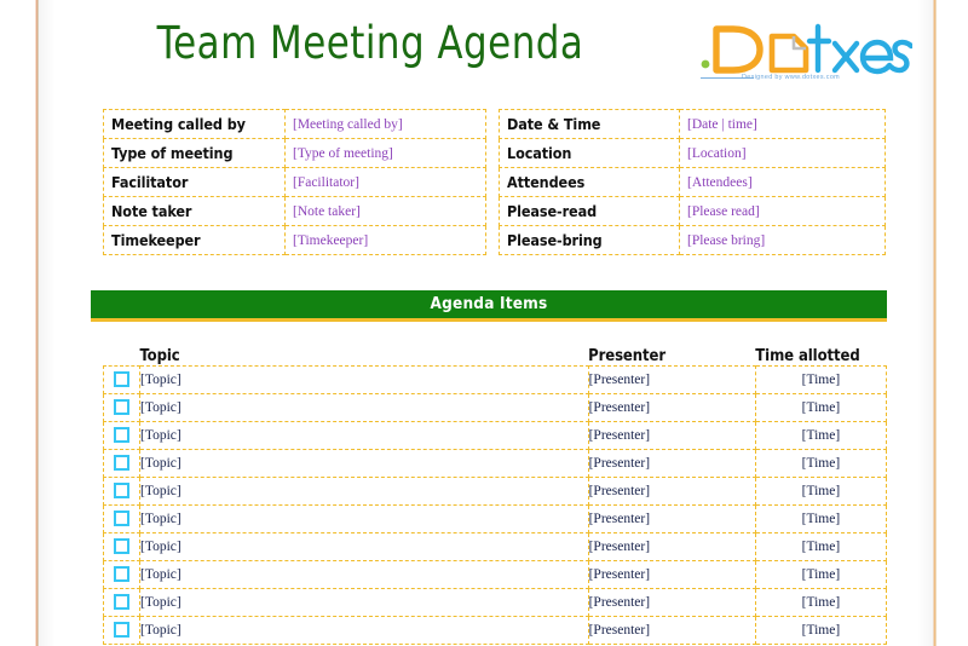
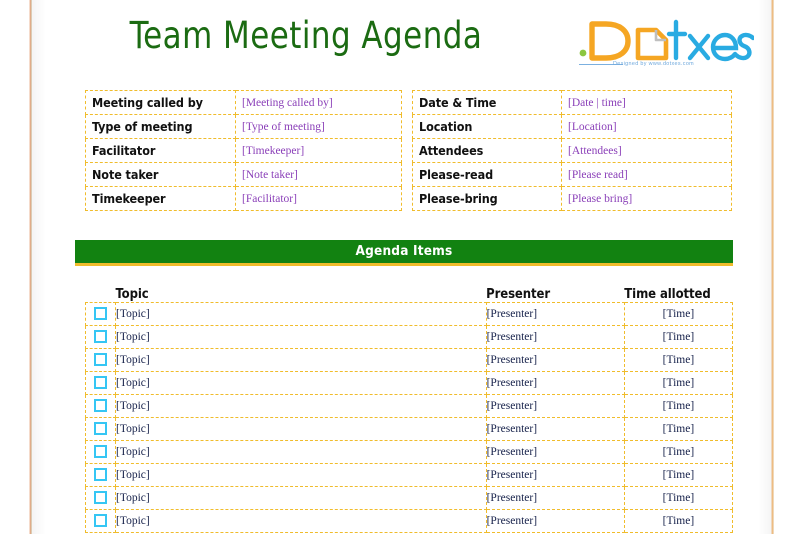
  Team Meeting Agenda
  Meeting called by	[Meeting called by]
  Type of meeting	[Type of meeting]
- Facilitator	[Facilitator]
+ Facilitator	[Timekeeper]
  Note taker	[Note taker]
- Timekeeper	[Timekeeper]
+ Timekeeper	[Facilitator]
  Date & Time	[Date | time]
  Location	[Location]
  Attendees	[Attendees]
  Please-read	[Please read]
  Please-bring	[Please bring]
  Agenda Items
  	Topic	Presenter	Time allotted
  	[Topic]	[Presenter]	[Time]
  	[Topic]	[Presenter]	[Time]
  	[Topic]	[Presenter]	[Time]
  	[Topic]	[Presenter]	[Time]
  	[Topic]	[Presenter]	[Time]
  	[Topic]	[Presenter]	[Time]
  	[Topic]	[Presenter]	[Time]
  	[Topic]	[Presenter]	[Time]
  	[Topic]	[Presenter]	[Time]
  	[Topic]	[Presenter]	[Time]
